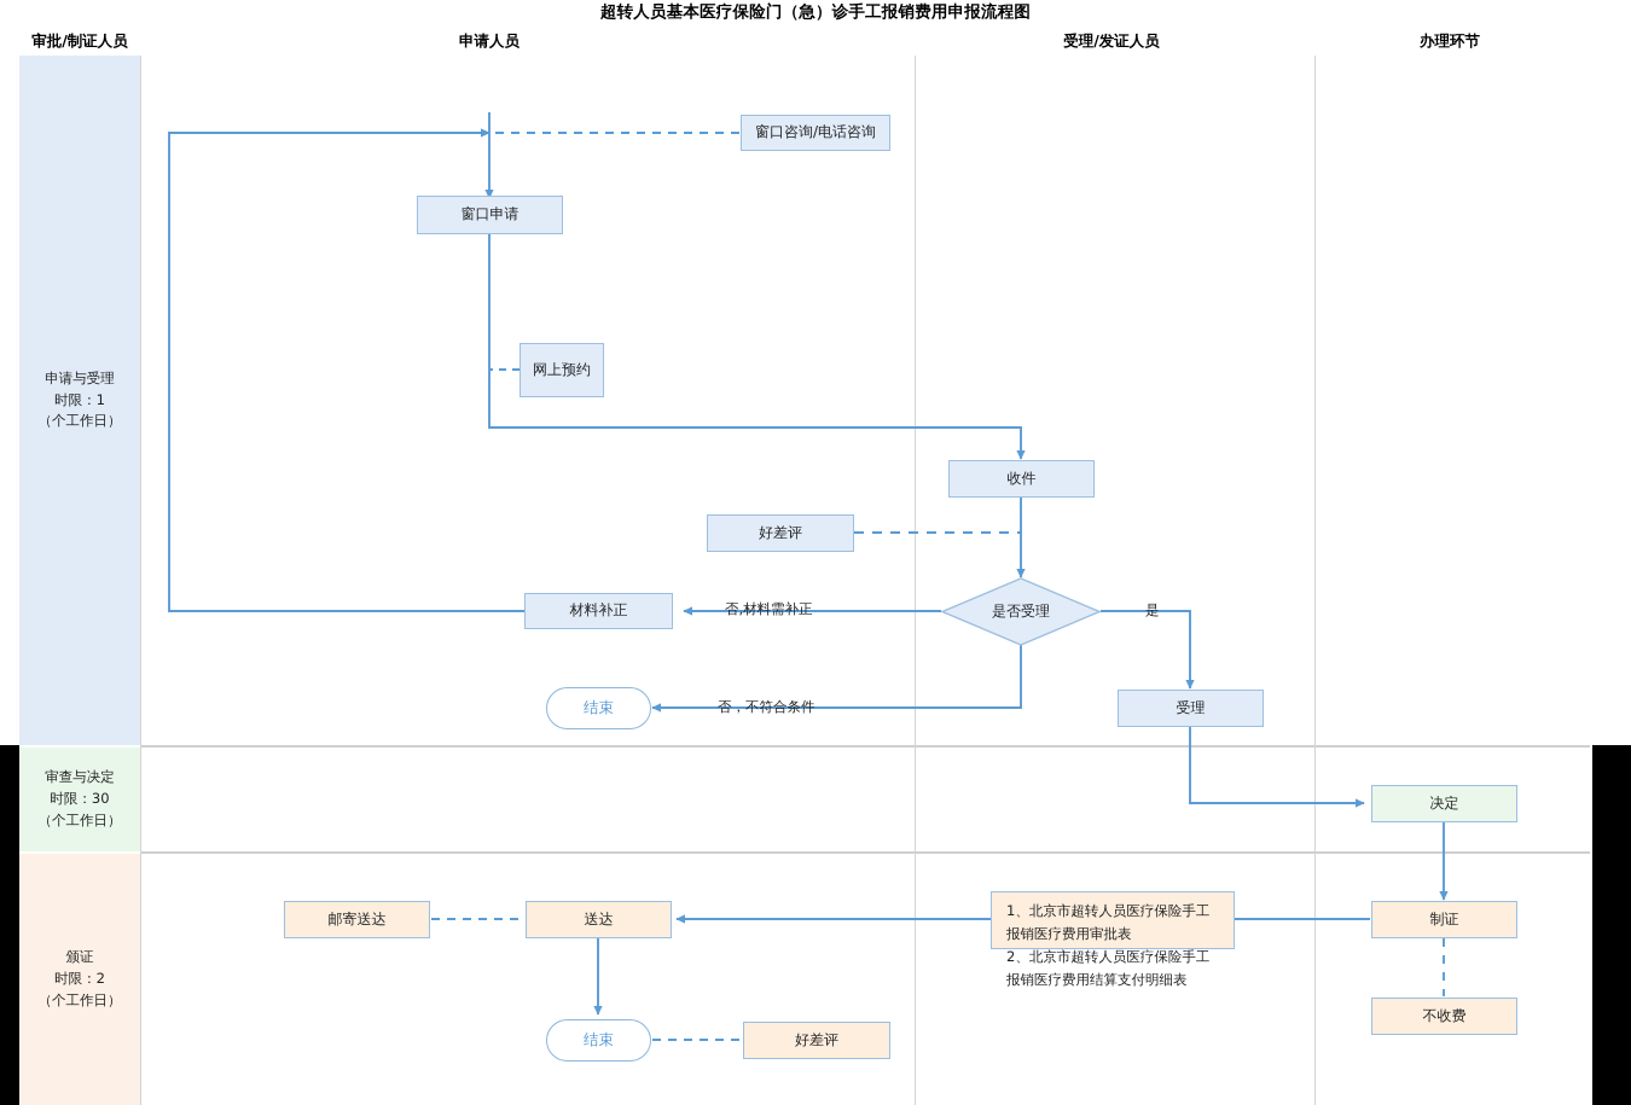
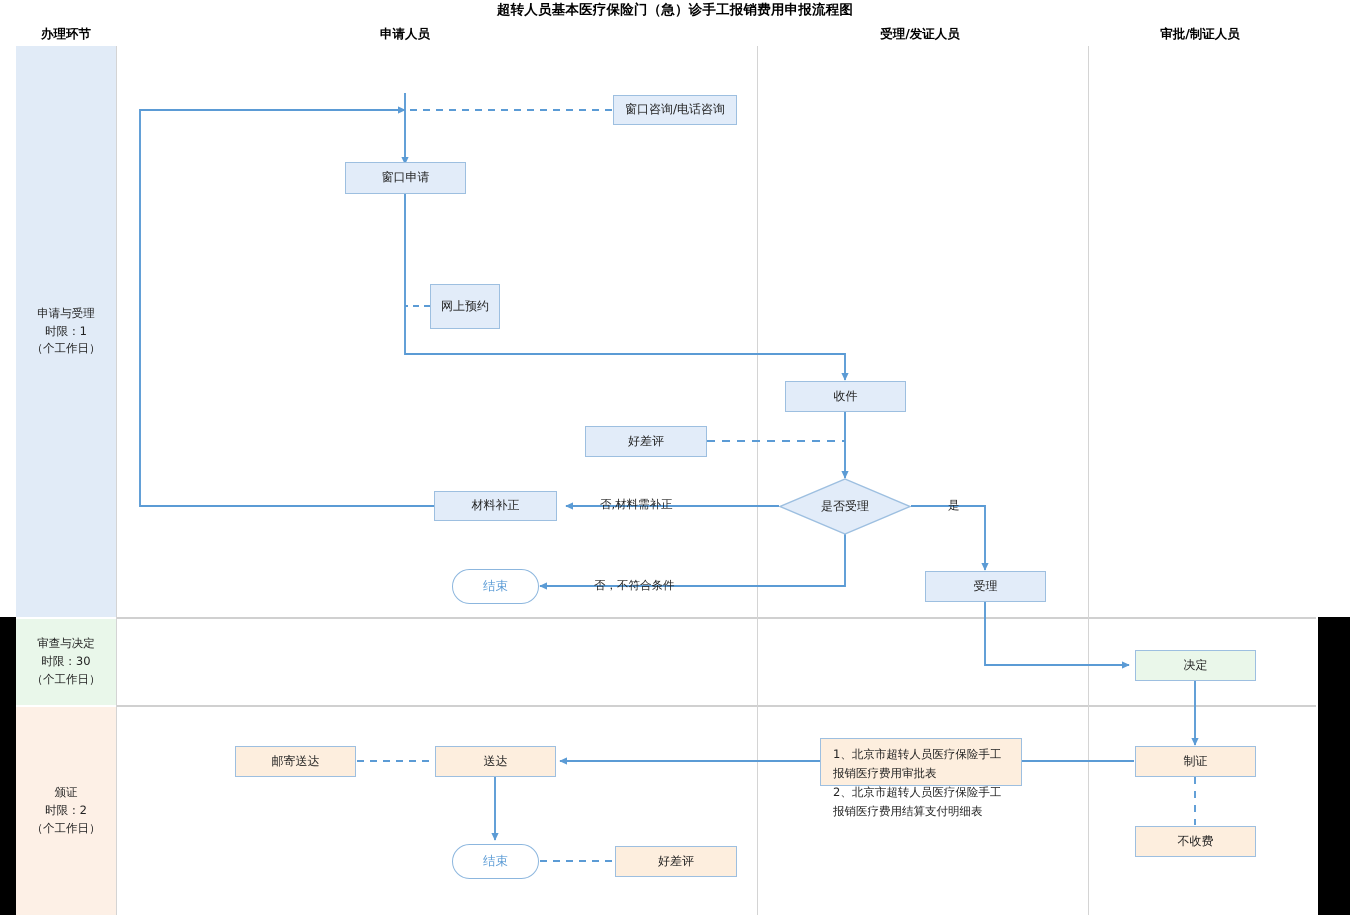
  超转人员基本医疗保险门（急）诊手工报销费用申报流程图
- 审批/制证人员
+ 办理环节
  申请人员
  受理/发证人员
- 办理环节
+ 审批/制证人员
  申请与受理
  时限：1
  （个工作日）
  审查与决定
  时限：30
  （个工作日）
  颁证
  时限：2
  （个工作日）
  是
  否,材料需补正
  否，不符合条件
  窗口咨询/电话咨询
  窗口申请
  网上预约
  收件
  好差评
  是否受理
  材料补正
  结束
  受理
  决定
  1、北京市超转人员医疗保险手工报销医疗费用审批表
  2、北京市超转人员医疗保险手工报销医疗费用结算支付明细表
  制证
  不收费
  邮寄送达
  送达
  结束
  好差评
